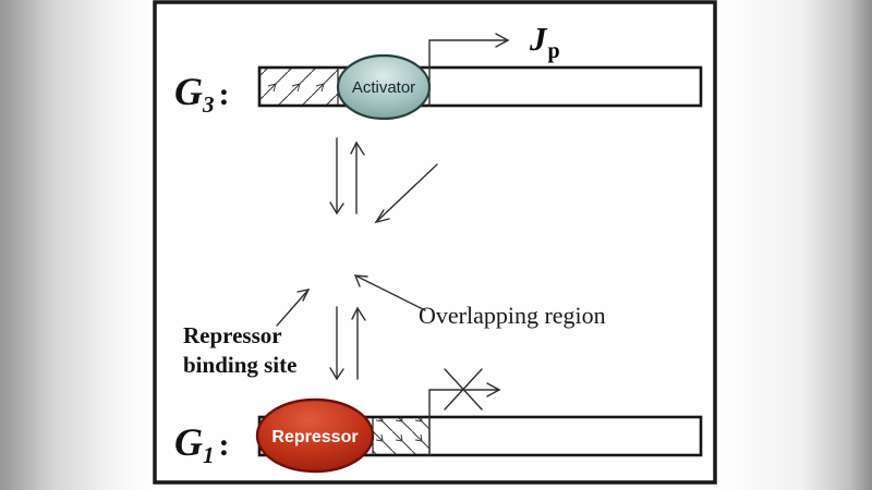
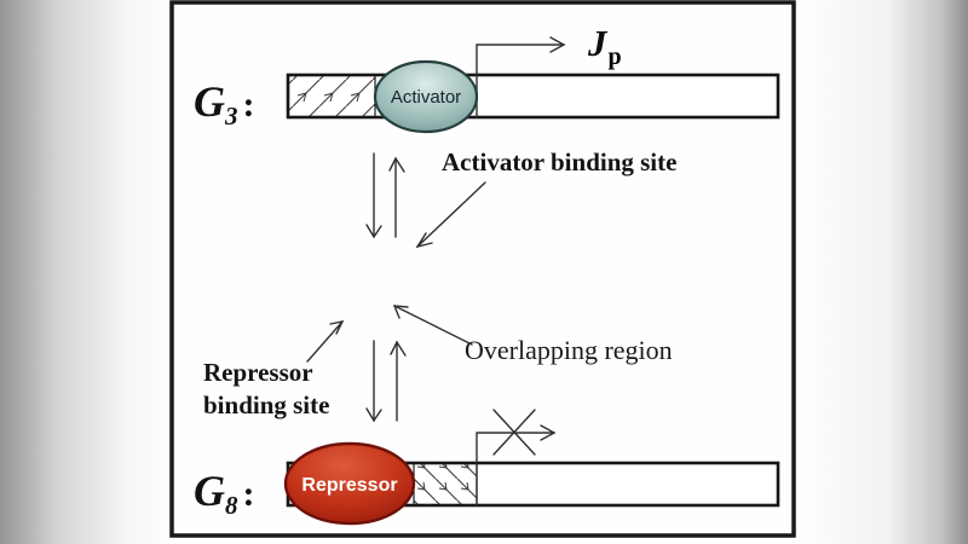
  G3 :
  Jp
  Activator
+ Activator binding site
  Overlapping region
  Repressor
  binding site
- G1 :
+ G8 :
  Repressor
